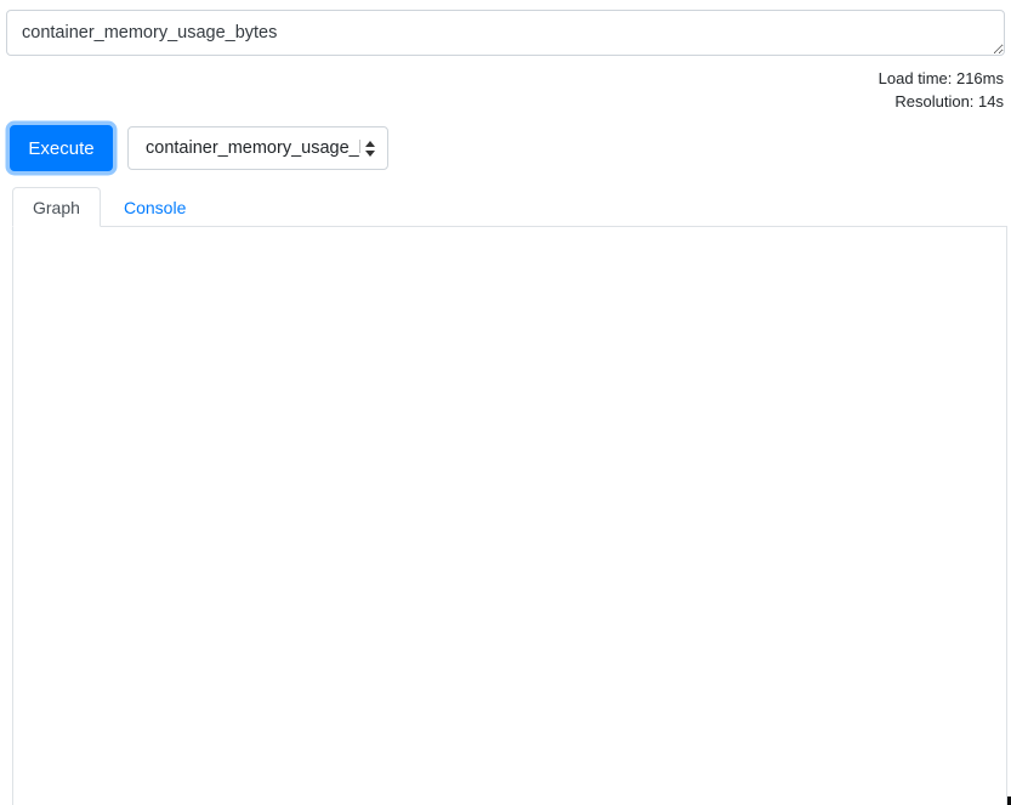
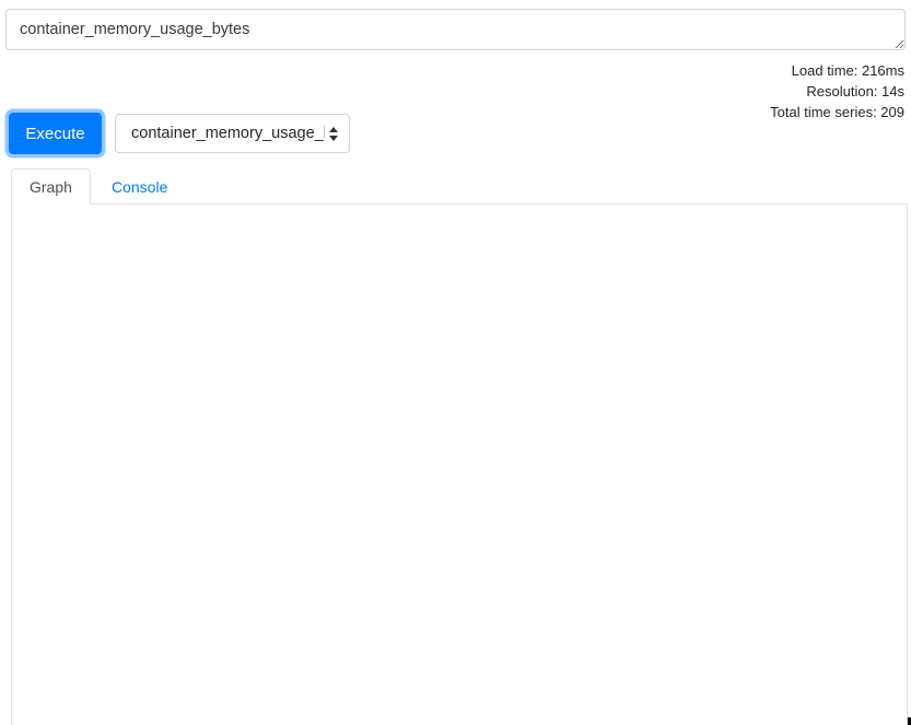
  container_memory_usage_bytes
  Load time: 216ms
  Resolution: 14s
+ Total time series: 209
  Execute
  container_memory_usage_
  Graph
  Console
